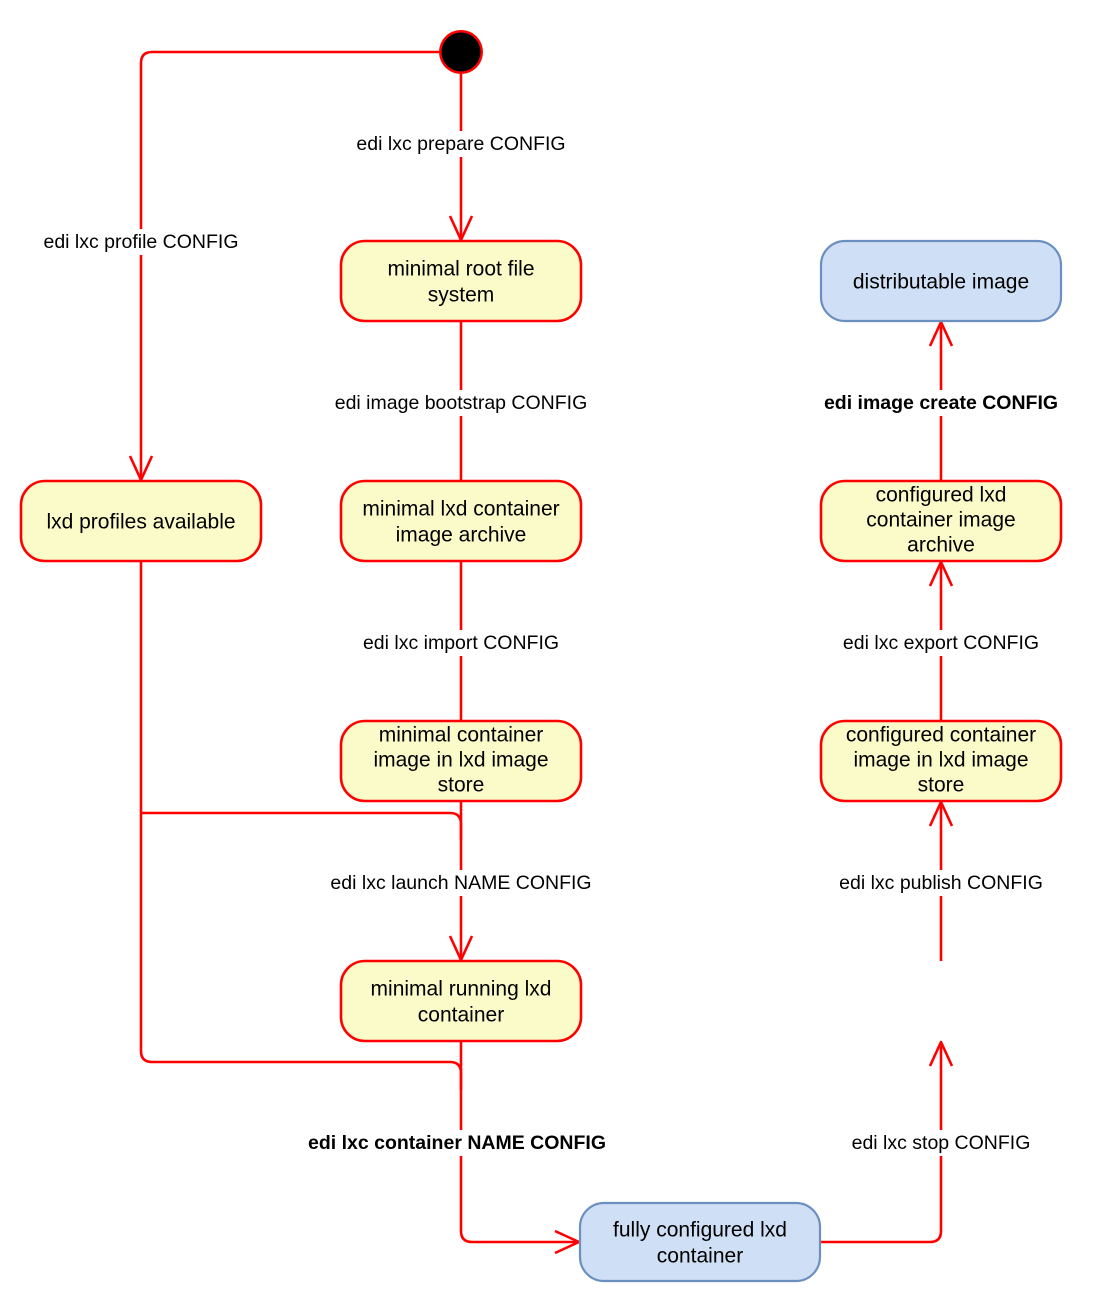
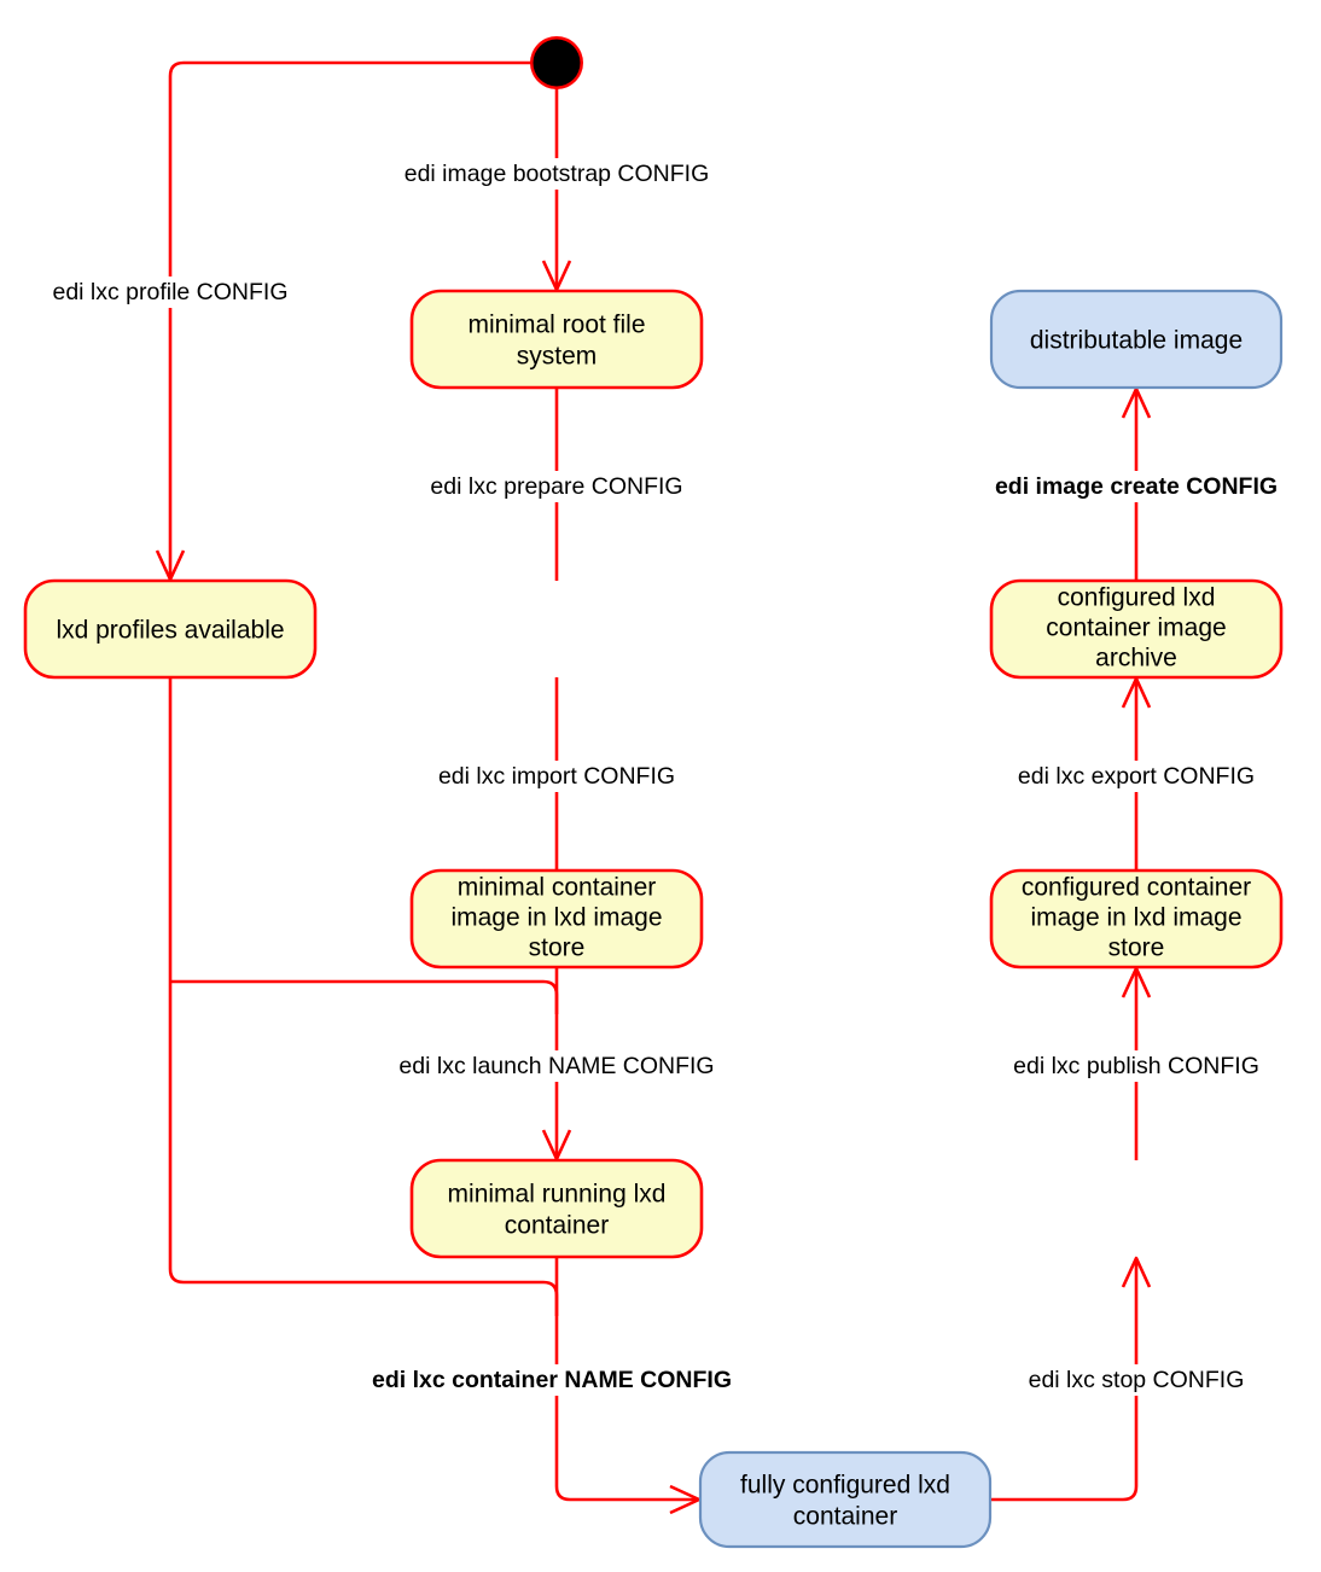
- edi lxc prepare CONFIG
+ edi image bootstrap CONFIG
  edi lxc profile CONFIG
- edi image bootstrap CONFIG
+ edi lxc prepare CONFIG
  edi image create CONFIG
  edi lxc import CONFIG
  edi lxc export CONFIG
  edi lxc launch NAME CONFIG
  edi lxc publish CONFIG
  edi lxc container NAME CONFIG
  edi lxc stop CONFIG
  minimal root file
  system
  distributable image
  lxd profiles available
- minimal lxd container
- image archive
  configured lxd
  container image
  archive
  minimal container
  image in lxd image
  store
  configured container
  image in lxd image
  store
  minimal running lxd
  container
  fully configured lxd
  container
